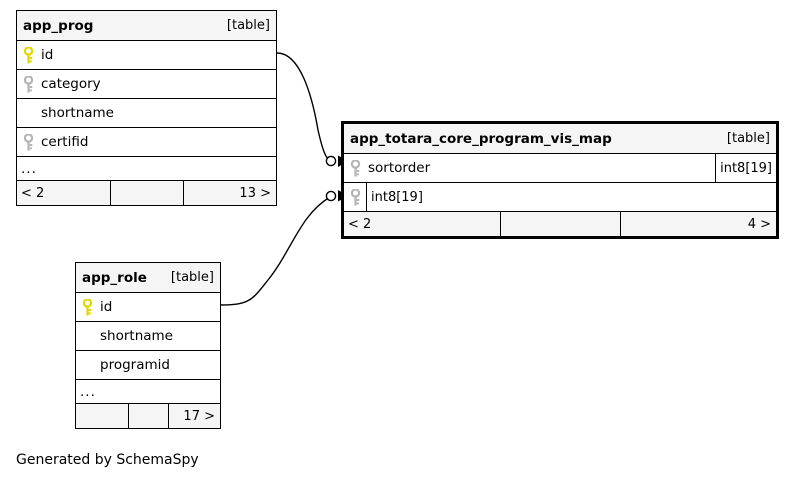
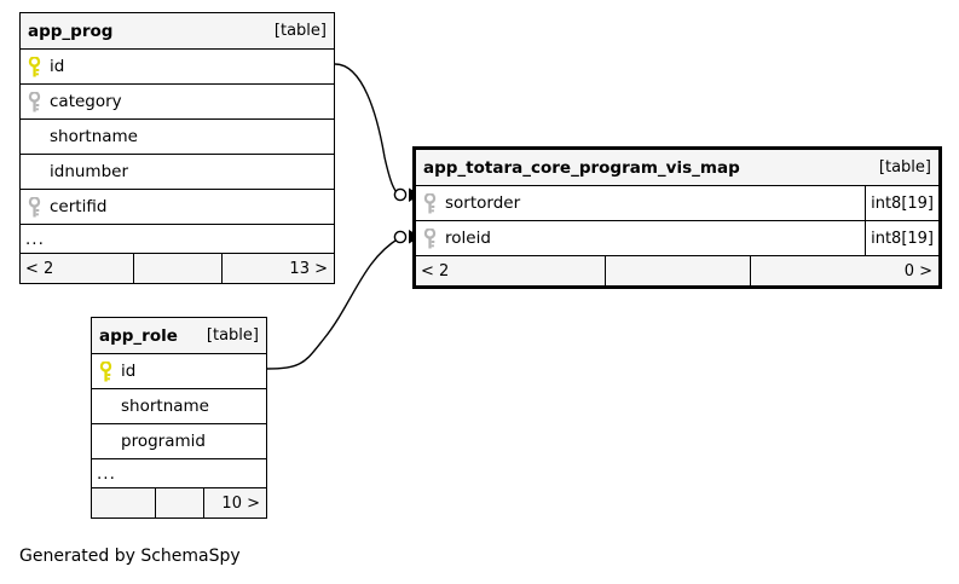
  app_prog
  [table]
  id
  category
  shortname
+ idnumber
  certifid
  ...
  < 2
  13 >
  app_totara_core_program_vis_map
  [table]
  sortorder
  int8[19]
+ roleid
  int8[19]
  < 2
- 4 >
+ 0 >
  app_role
  [table]
  id
  shortname
  programid
  ...
- 17 >
+ 10 >
  Generated by SchemaSpy
